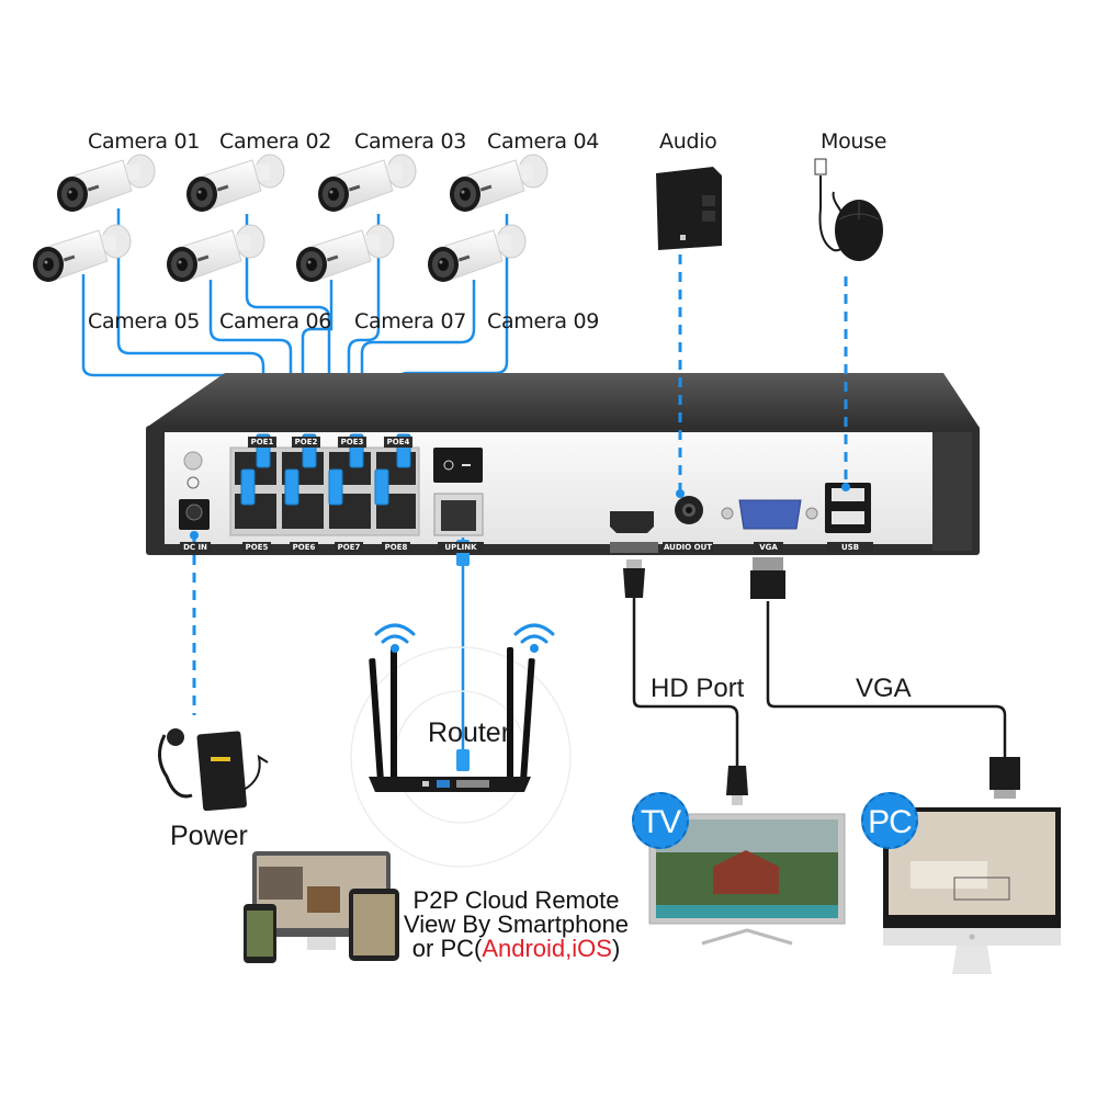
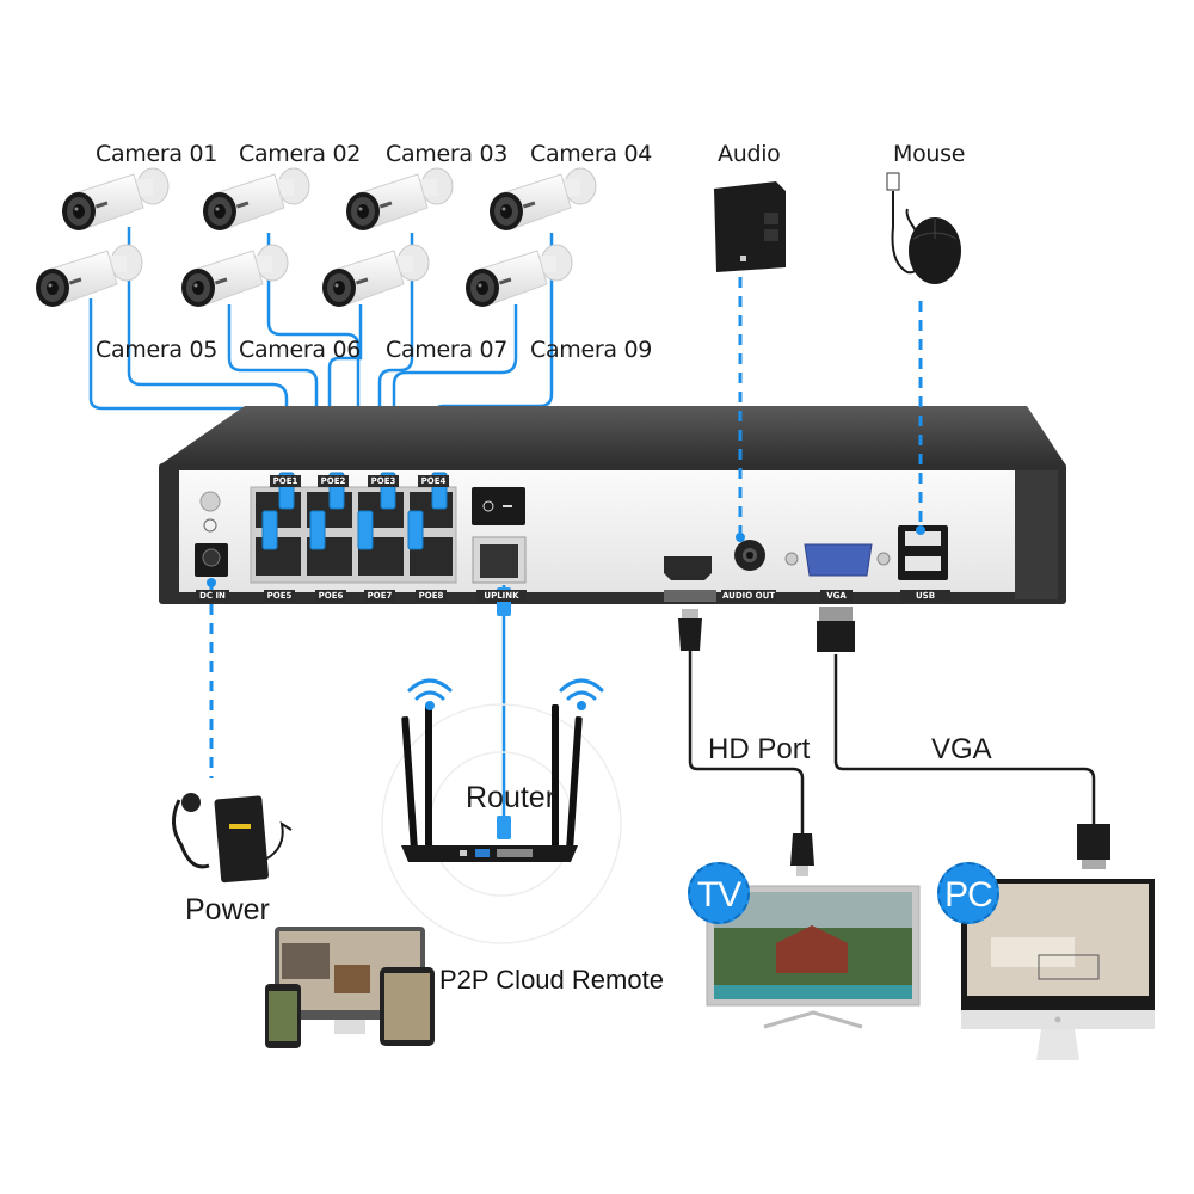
  Camera 01
  Camera 02
  Camera 03
  Camera 04
  Camera 05
  Camera 06
  Camera 07
  Camera 09
  Audio
  Mouse
  Power
  Router
  HD Port
  VGA
  POE1
  POE2
  POE3
  POE4
  POE5
  POE6
  POE7
  POE8
  DC IN
  UPLINK
  AUDIO OUT
  VGA
  USB
  TV
  PC
  P2P Cloud Remote
- View By Smartphone
- or PC(Android,iOS)
